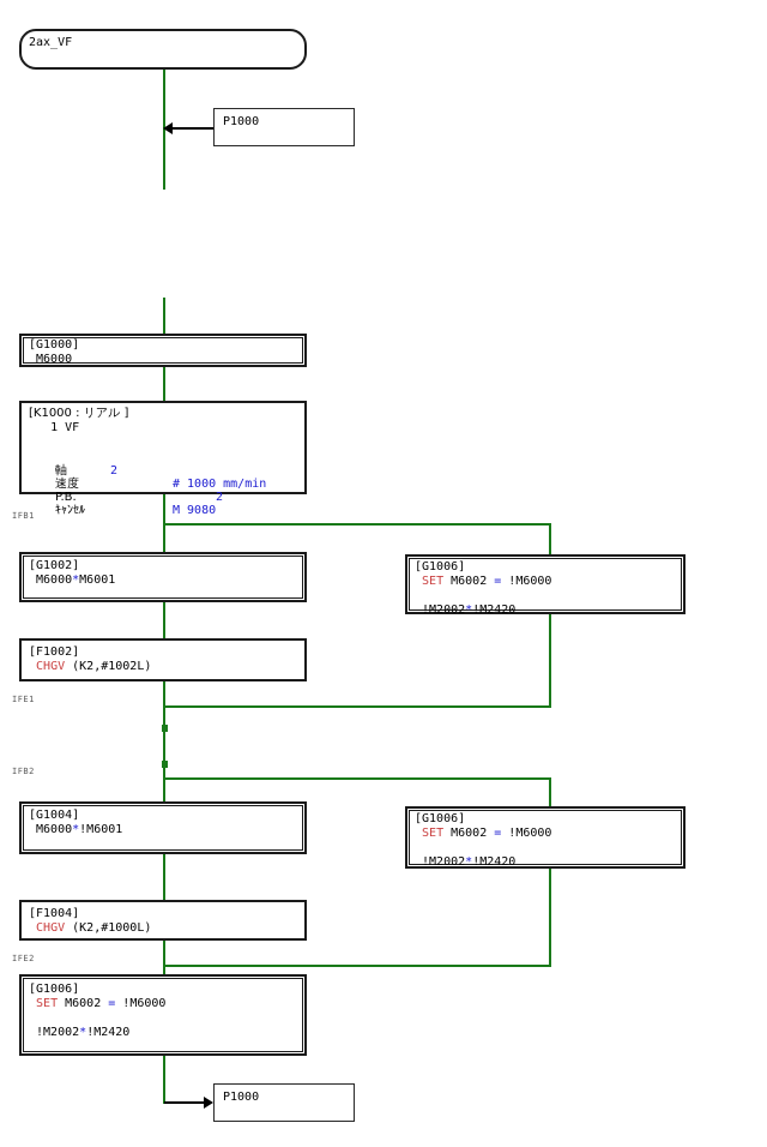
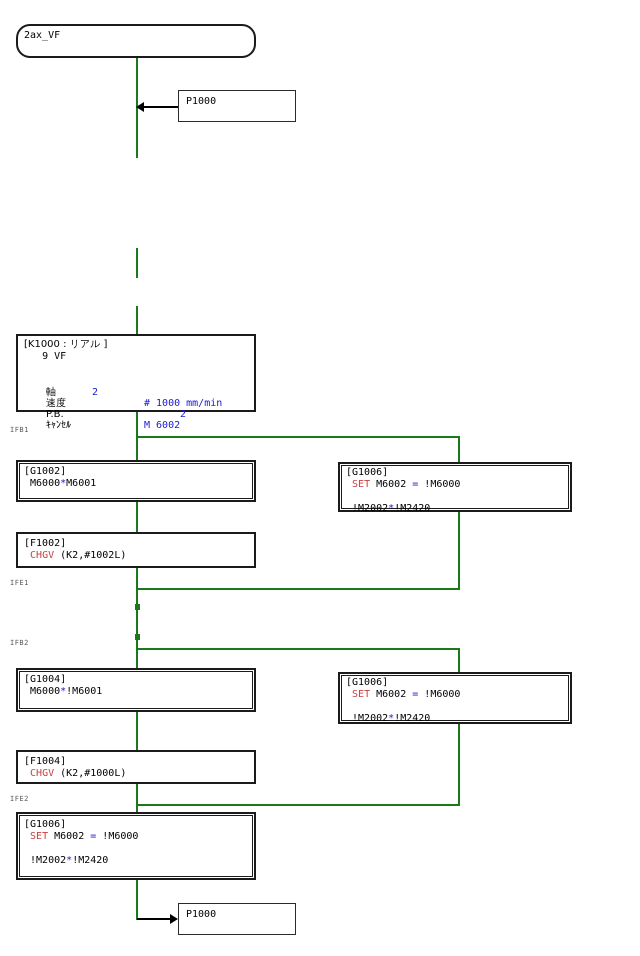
  2ax_VF
  P1000
- [G1000]
- M6000
- [K1000 : リアル ] 1 VF
+ [K1000 : リアル ] 9 VF
  軸 速度 P.B. ｷｬﾝｾﾙ
  2
  # 1000 mm/min
  2
- M 9080
+ M 6002
  IFB1
  [G1002]
  M6000*M6001
  [G1006] SET M6002 = !M6000
  !M2002*!M2420
  [F1002] CHGV (K2,#1002L)
  IFE1
  IFB2
  [G1004]
  M6000*!M6001
  [G1006] SET M6002 = !M6000
  !M2002*!M2420
  [F1004] CHGV (K2,#1000L)
  IFE2
  [G1006] SET M6002 = !M6000
  !M2002*!M2420
  P1000
